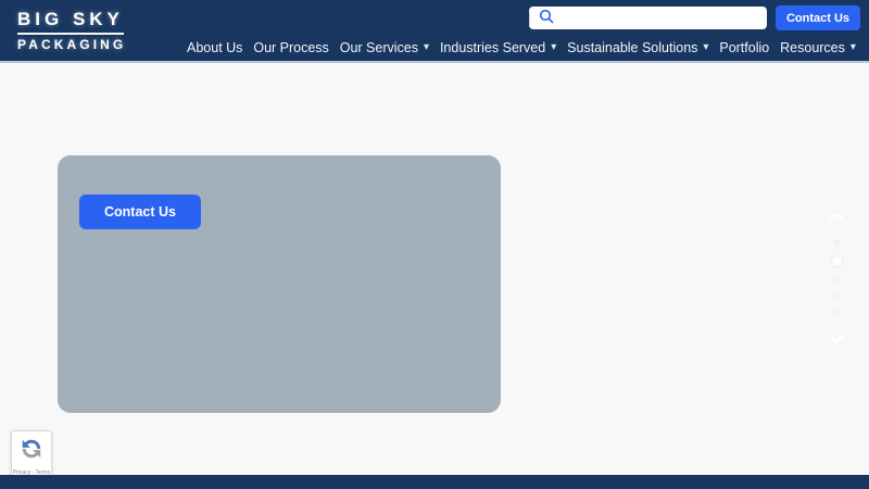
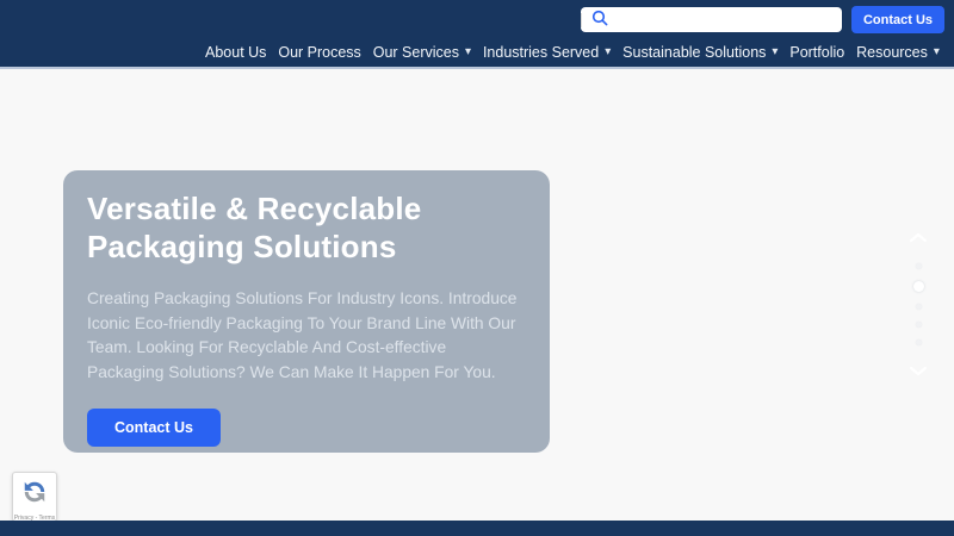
- BIG SKY
- PACKAGING
  Contact Us
  About Us
  Our Process
  Our Services
  ▾
  Industries Served
  ▾
  Sustainable Solutions
  ▾
  Portfolio
  Resources
  ▾
+ Versatile & Recyclable Packaging Solutions
+ Creating Packaging Solutions For Industry Icons. Introduce Iconic Eco-friendly Packaging To Your Brand Line With Our Team. Looking For Recyclable And Cost-effective Packaging Solutions? We Can Make It Happen For You.
  Contact Us
